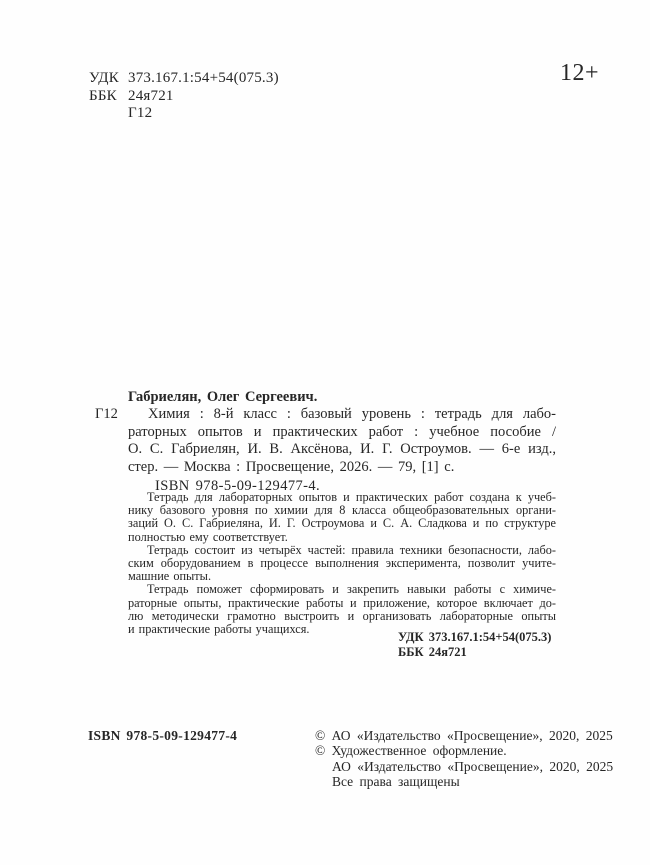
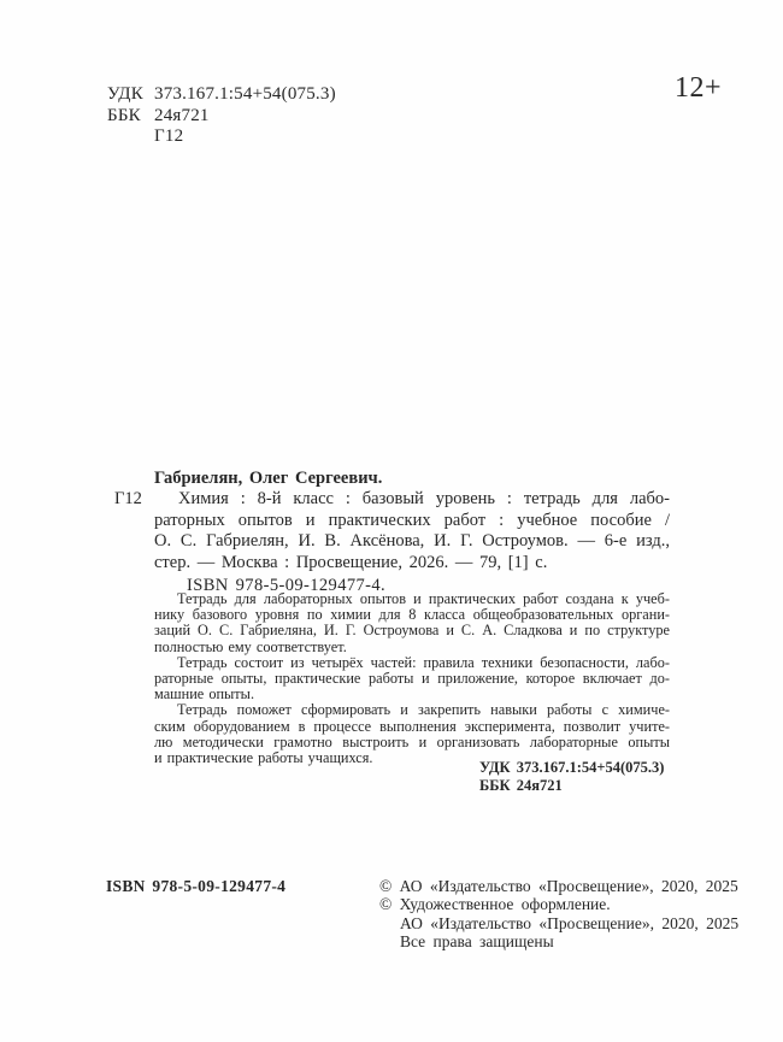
  УДК 373.167.1:54+54(075.3)
  ББК 24я721
  Г12
  12+
  Габриелян, Олег Сергеевич.
  Г12
  Химия : 8-й класс : базовый уровень : тетрадь для лабо-
  раторных опытов и практических работ : учебное пособие /
  О. С. Габриелян, И. В. Аксёнова, И. Г. Остроумов. — 6-е изд.,
  стер. — Москва : Просвещение, 2026. — 79, [1] с.
  ISBN 978-5-09-129477-4.
  Тетрадь для лабораторных опытов и практических работ создана к учеб-
  нику базового уровня по химии для 8 класса общеобразовательных органи-
  заций О. С. Габриеляна, И. Г. Остроумова и С. А. Сладкова и по структуре
  полностью ему соответствует.
  Тетрадь состоит из четырёх частей: правила техники безопасности, лабо-
- ским оборудованием в процессе выполнения эксперимента, позволит учите-
+ раторные опыты, практические работы и приложение, которое включает до-
  машние опыты.
  Тетрадь поможет сформировать и закрепить навыки работы с химиче-
- раторные опыты, практические работы и приложение, которое включает до-
+ ским оборудованием в процессе выполнения эксперимента, позволит учите-
  лю методически грамотно выстроить и организовать лабораторные опыты
  и практические работы учащихся.
  УДК 373.167.1:54+54(075.3)
  ББК 24я721
  ISBN 978-5-09-129477-4
  © АО «Издательство «Просвещение», 2020, 2025
  © Художественное оформление.
  АО «Издательство «Просвещение», 2020, 2025
  Все права защищены
